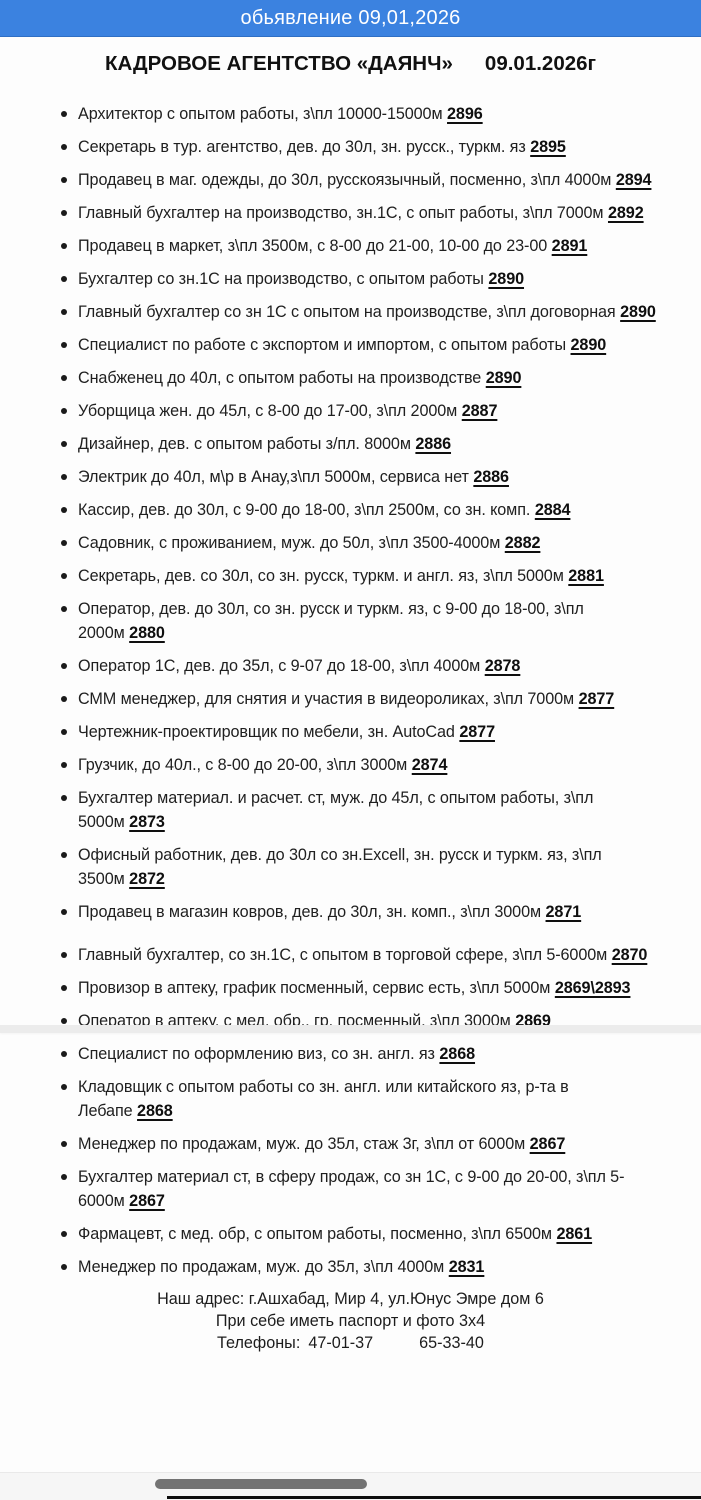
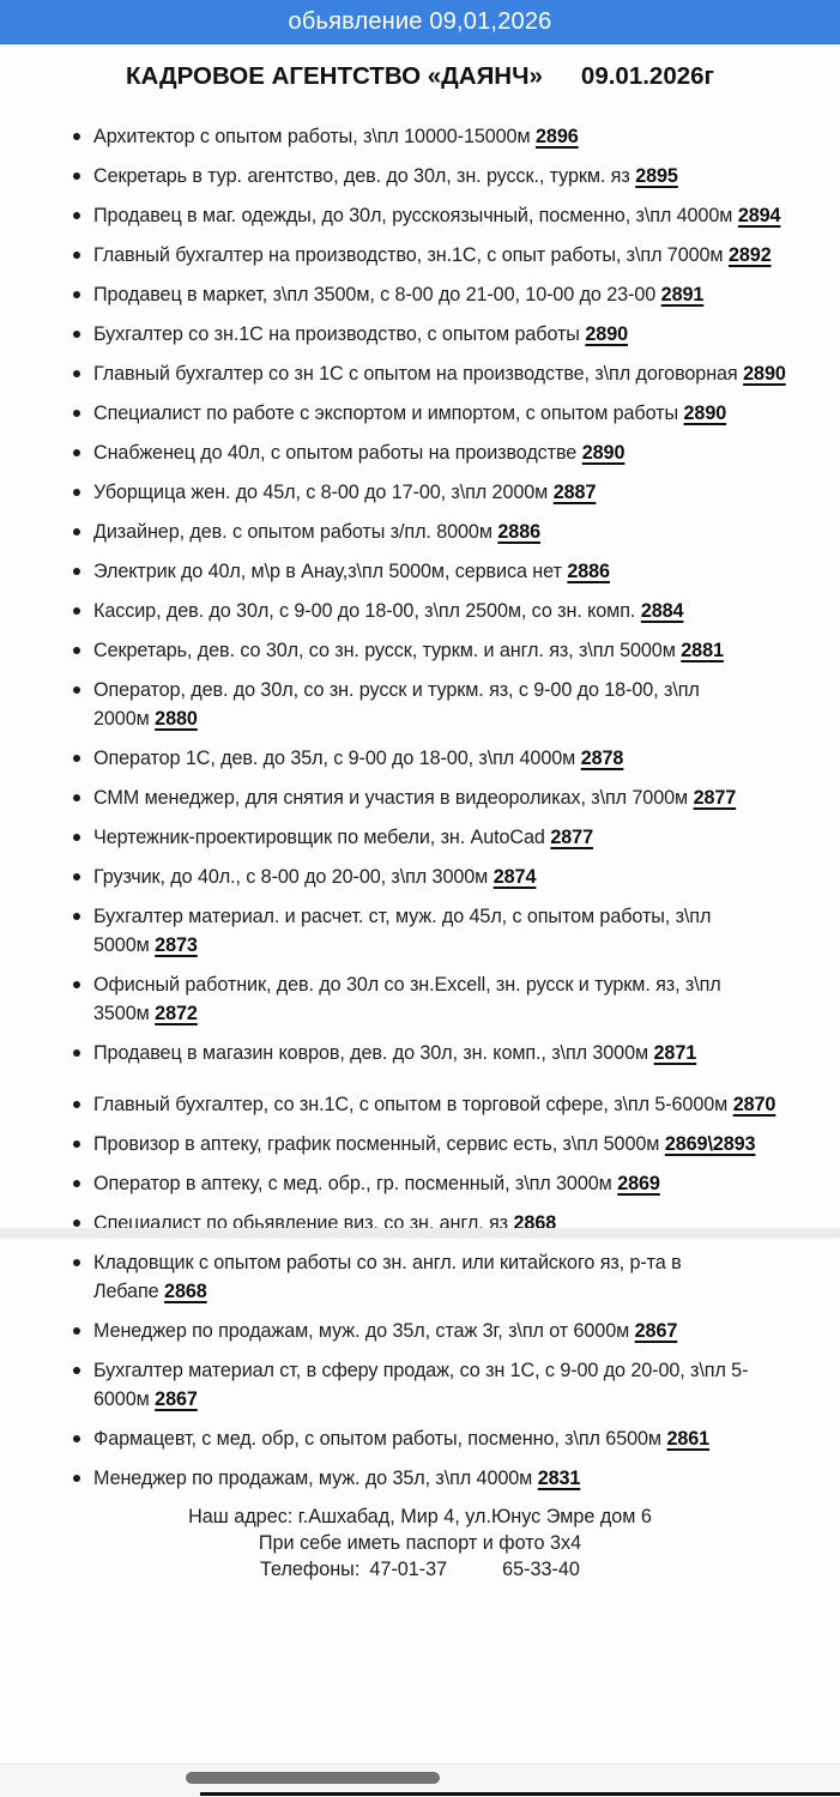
  обьявление 09,01,2026
  КАДРОВОЕ АГЕНТСТВО «ДАЯНЧ»
  09.01.2026г
  Архитектор с опытом работы, з\пл 10000-15000м 2896
  Секретарь в тур. агентство, дев. до 30л, зн. русск., туркм. яз 2895
  Продавец в маг. одежды, до 30л, русскоязычный, посменно, з\пл 4000м 2894
  Главный бухгалтер на производство, зн.1С, с опыт работы, з\пл 7000м 2892
  Продавец в маркет, з\пл 3500м, с 8-00 до 21-00, 10-00 до 23-00 2891
  Бухгалтер со зн.1С на производство, с опытом работы 2890
  Главный бухгалтер со зн 1С с опытом на производстве, з\пл договорная 2890
  Специалист по работе с экспортом и импортом, с опытом работы 2890
  Снабженец до 40л, с опытом работы на производстве 2890
  Уборщица жен. до 45л, с 8-00 до 17-00, з\пл 2000м 2887
  Дизайнер, дев. с опытом работы з/пл. 8000м 2886
  Электрик до 40л, м\р в Анау,з\пл 5000м, сервиса нет 2886
  Кассир, дев. до 30л, с 9-00 до 18-00, з\пл 2500м, со зн. комп. 2884
- Садовник, с проживанием, муж. до 50л, з\пл 3500-4000м 2882
  Секретарь, дев. со 30л, со зн. русск, туркм. и англ. яз, з\пл 5000м 2881
  Оператор, дев. до 30л, со зн. русск и туркм. яз, с 9-00 до 18-00, з\пл 2000м 2880
- Оператор 1С, дев. до 35л, с 9-07 до 18-00, з\пл 4000м 2878
+ Оператор 1С, дев. до 35л, с 9-00 до 18-00, з\пл 4000м 2878
  СММ менеджер, для снятия и участия в видеороликах, з\пл 7000м 2877
  Чертежник-проектировщик по мебели, зн. AutoCad 2877
  Грузчик, до 40л., с 8-00 до 20-00, з\пл 3000м 2874
  Бухгалтер материал. и расчет. ст, муж. до 45л, с опытом работы, з\пл 5000м 2873
  Офисный работник, дев. до 30л со зн.Excell, зн. русск и туркм. яз, з\пл 3500м 2872
  Продавец в магазин ковров, дев. до 30л, зн. комп., з\пл 3000м 2871
  Главный бухгалтер, со зн.1С, с опытом в торговой сфере, з\пл 5-6000м 2870
  Провизор в аптеку, график посменный, сервис есть, з\пл 5000м 2869\2893
  Оператор в аптеку, с мед. обр., гр. посменный, з\пл 3000м 2869
- Специалист по оформлению виз, со зн. англ. яз 2868
+ Специалист по обьявление виз, со зн. англ. яз 2868
  Кладовщик с опытом работы со зн. англ. или китайского яз, р-та в Лебапе 2868
  Менеджер по продажам, муж. до 35л, стаж 3г, з\пл от 6000м 2867
  Бухгалтер материал ст, в сферу продаж, со зн 1С, с 9-00 до 20-00, з\пл 5-6000м 2867
  Фармацевт, с мед. обр, с опытом работы, посменно, з\пл 6500м 2861
  Менеджер по продажам, муж. до 35л, з\пл 4000м 2831
  Наш адрес: г.Ашхабад, Мир 4, ул.Юнус Эмре дом 6
  При себе иметь паспорт и фото 3х4
  Телефоны: 47-01-37 65-33-40
